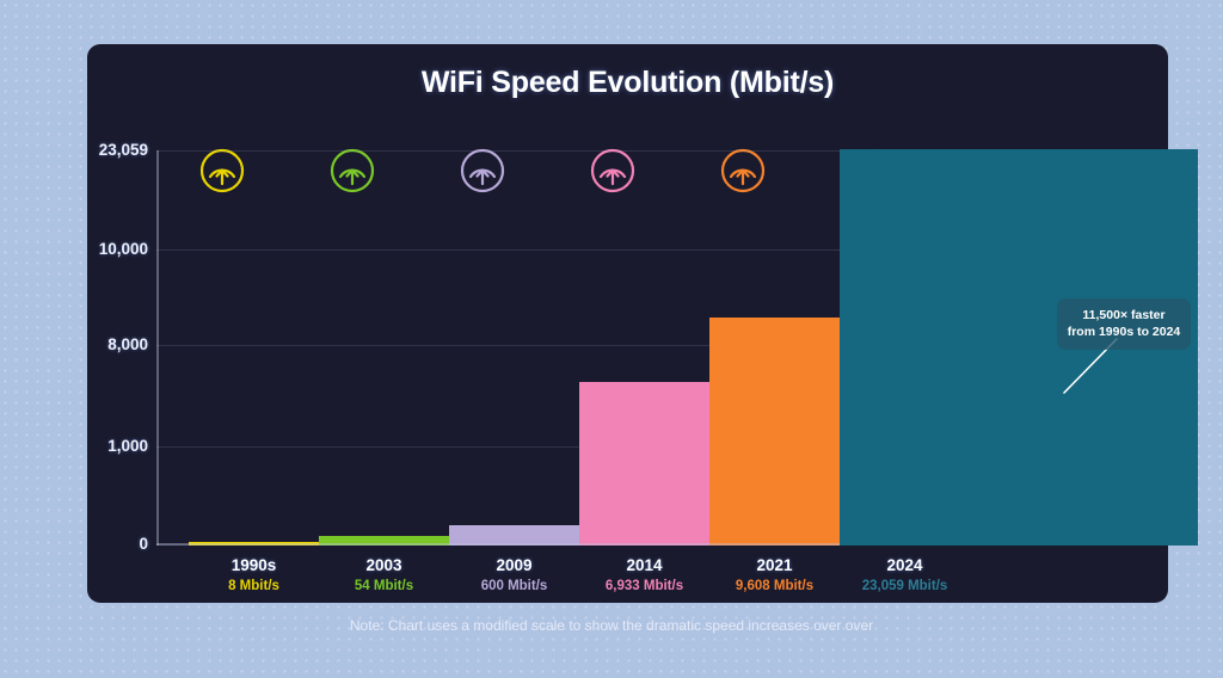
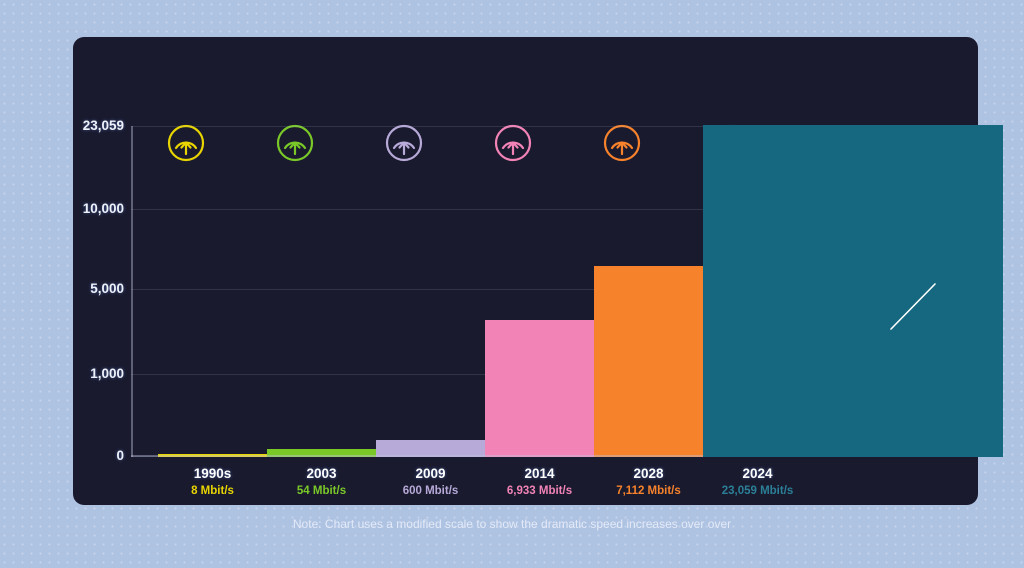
- WiFi Speed Evolution (Mbit/s)
  0
  1,000
- 8,000
+ 5,000
  10,000
  23,059
  1990s
  8 Mbit/s
  2003
  54 Mbit/s
  2009
  600 Mbit/s
  2014
  6,933 Mbit/s
- 2021
+ 2028
- 9,608 Mbit/s
+ 7,112 Mbit/s
  2024
  23,059 Mbit/s
- 11,500× faster
- from 1990s to 2024
  Note: Chart uses a modified scale to show the dramatic speed increases over over
